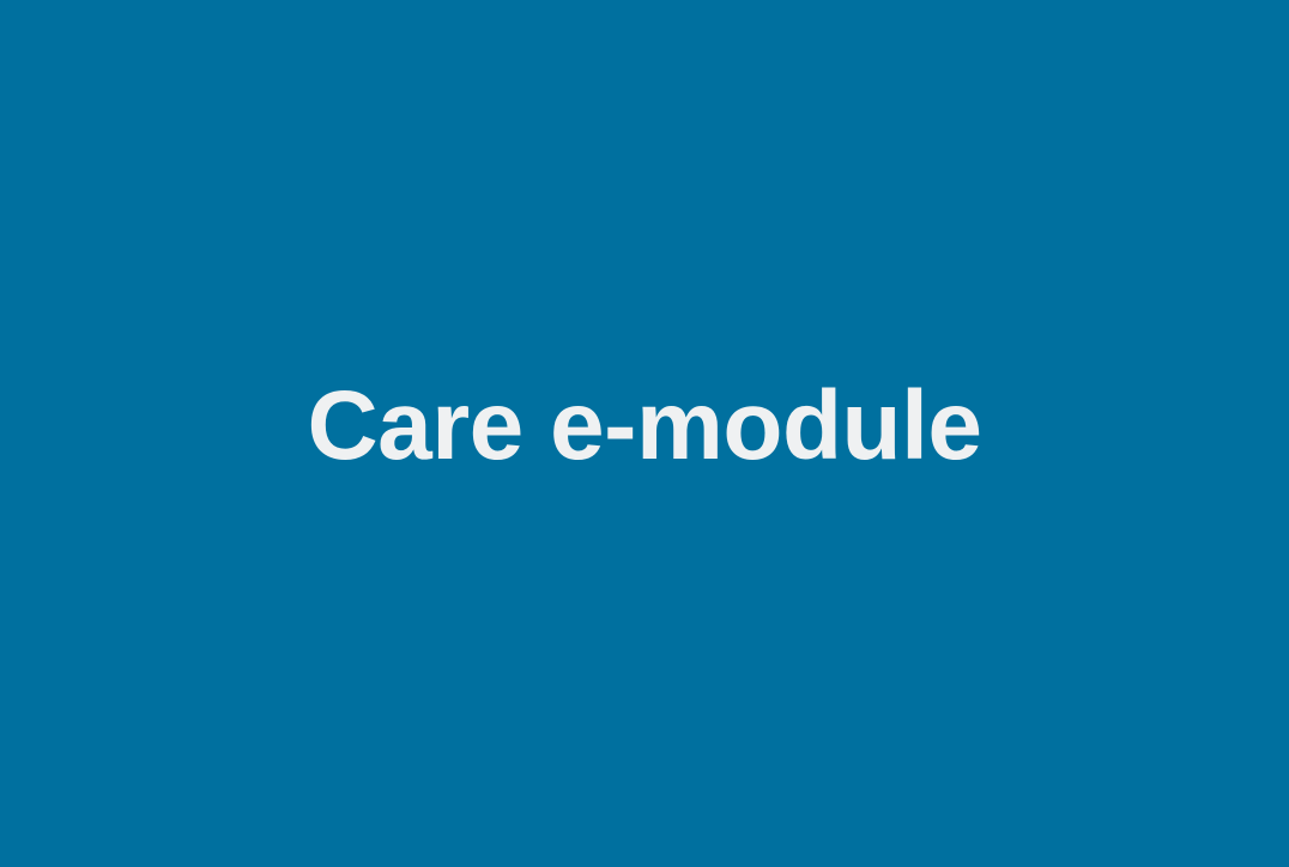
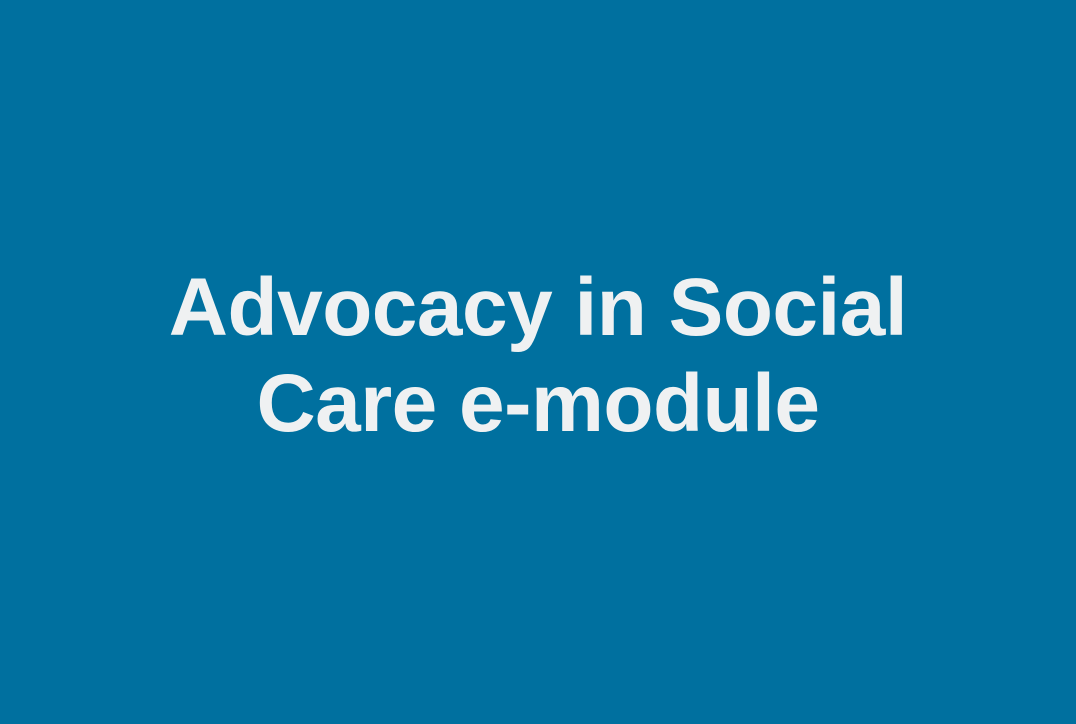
+ Advocacy in Social
  Care e-module
